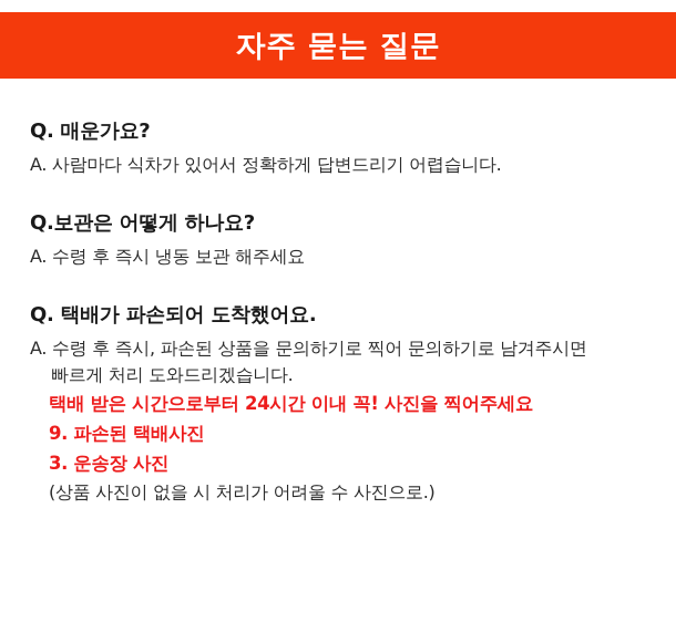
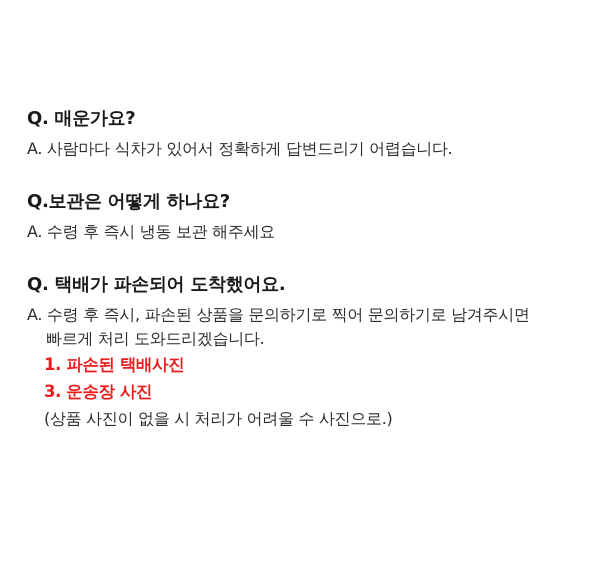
- 자주 묻는 질문
  Q. 매운가요?
  A. 사람마다 식차가 있어서 정확하게 답변드리기 어렵습니다.
  Q.보관은 어떻게 하나요?
  A. 수령 후 즉시 냉동 보관 해주세요
  Q. 택배가 파손되어 도착했어요.
  A. 수령 후 즉시, 파손된 상품을 문의하기로 찍어 문의하기로 남겨주시면
  빠르게 처리 도와드리겠습니다.
- 택배 받은 시간으로부터 24시간 이내 꼭! 사진을 찍어주세요
- 9. 파손된 택배사진
+ 1. 파손된 택배사진
  3. 운송장 사진
  (상품 사진이 없을 시 처리가 어려울 수 사진으로.)
